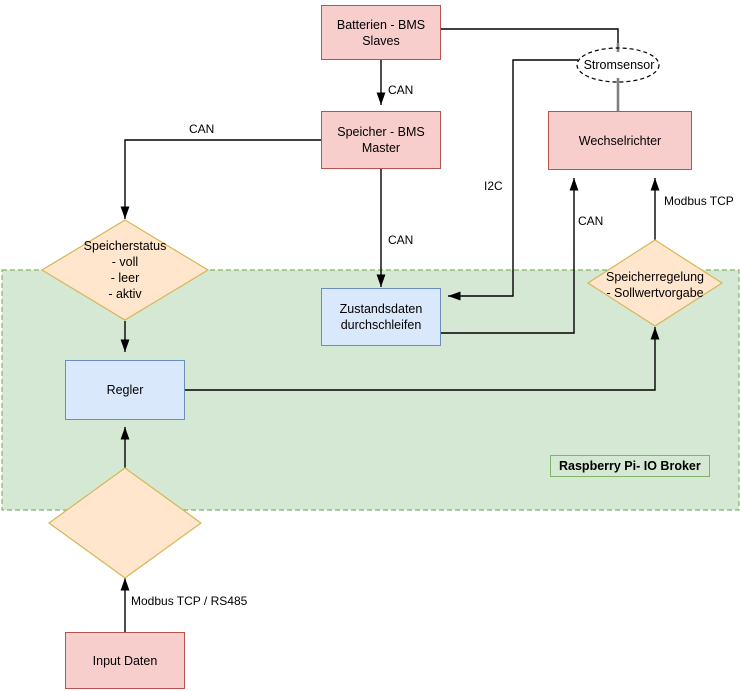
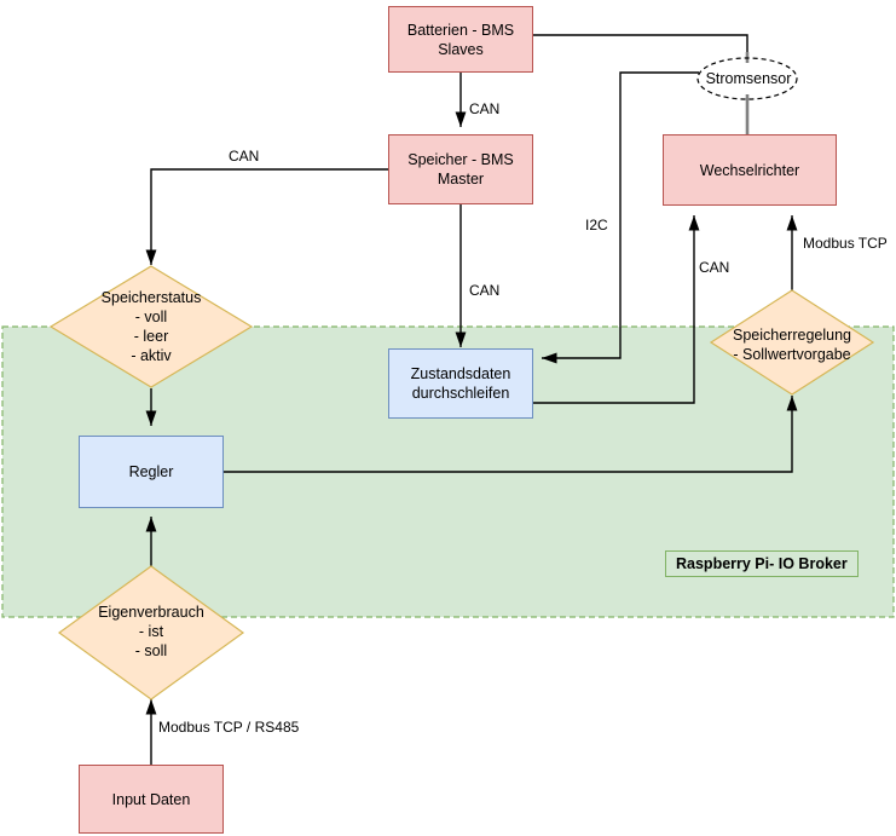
  Batterien - BMS
  Slaves
  Speicher - BMS
  Master
  Wechselrichter
  Zustandsdaten
  durchschleifen
  Regler
  Input Daten
  Speicherstatus
  - voll
  - leer
  - aktiv
  Speicherregelung
  - Sollwertvorgabe
+ Eigenverbrauch
+ - ist
+ - soll
  Stromsensor
  CAN
  CAN
  CAN
  I2C
  CAN
  Modbus TCP
  Modbus TCP / RS485
  Raspberry Pi- IO Broker
